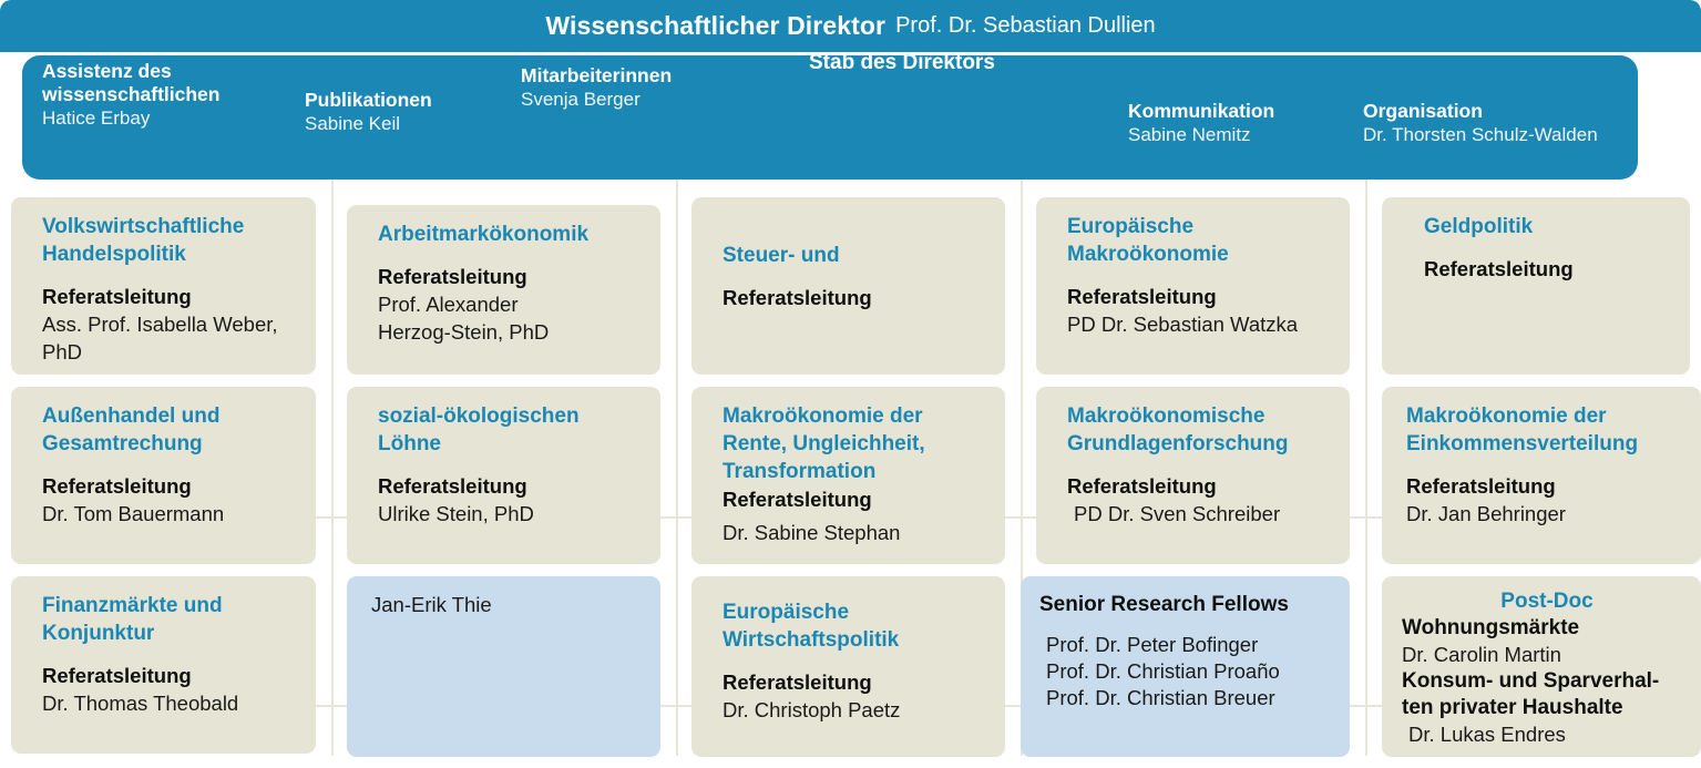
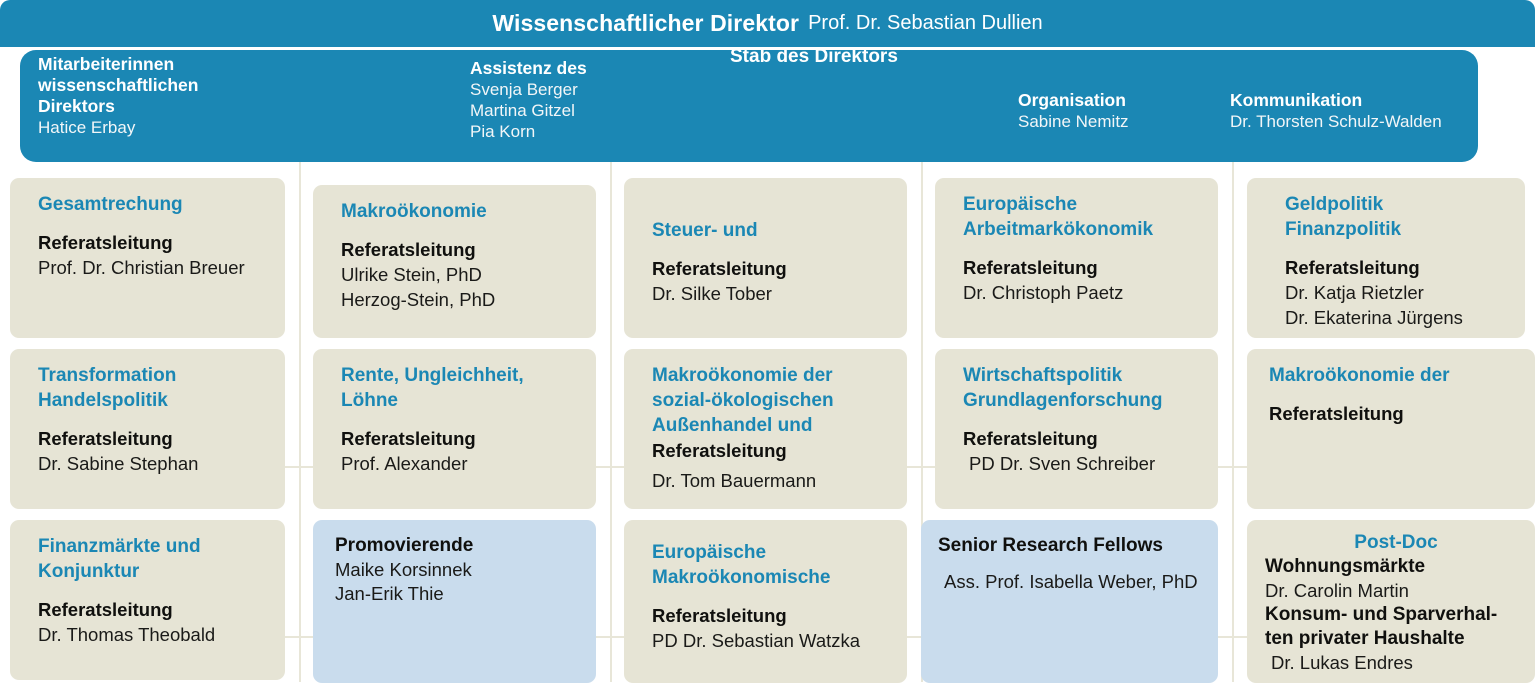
  Wissenschaftlicher Direktor
  Prof. Dr. Sebastian Dullien
- Assistenz des
+ Mitarbeiterinnen
  wissenschaftlichen
+ Direktors
  Hatice Erbay
- Publikationen
- Sabine Keil
- Mitarbeiterinnen
+ Assistenz des
  Svenja Berger
+ Martina Gitzel
+ Pia Korn
  Stab des Direktors
- Kommunikation
+ Organisation
  Sabine Nemitz
- Organisation
+ Kommunikation
  Dr. Thorsten Schulz-Walden
- Volkswirtschaftliche
- Handelspolitik
+ Gesamtrechung
  Referatsleitung
- Ass. Prof. Isabella Weber, PhD
+ Prof. Dr. Christian Breuer
- Außenhandel und
+ Transformation
- Gesamtrechung
+ Handelspolitik
  Referatsleitung
- Dr. Tom Bauermann
+ Dr. Sabine Stephan
  Finanzmärkte und
  Konjunktur
  Referatsleitung
  Dr. Thomas Theobald
- Arbeitmarkökonomik
+ Makroökonomie
  Referatsleitung
- Prof. Alexander
+ Ulrike Stein, PhD
  Herzog-Stein, PhD
- sozial-ökologischen
+ Rente, Ungleichheit,
  Löhne
  Referatsleitung
- Ulrike Stein, PhD
+ Prof. Alexander
+ Promovierende
+ Maike Korsinnek
  Jan-Erik Thie
  Steuer- und
  Referatsleitung
+ Dr. Silke Tober
  Makroökonomie der
- Rente, Ungleichheit,
+ sozial-ökologischen
- Transformation
+ Außenhandel und
  Referatsleitung
- Dr. Sabine Stephan
+ Dr. Tom Bauermann
  Europäische
- Wirtschaftspolitik
+ Makroökonomische
  Referatsleitung
- Dr. Christoph Paetz
+ PD Dr. Sebastian Watzka
  Europäische
- Makroökonomie
+ Arbeitmarkökonomik
  Referatsleitung
- PD Dr. Sebastian Watzka
+ Dr. Christoph Paetz
- Makroökonomische
+ Wirtschaftspolitik
  Grundlagenforschung
  Referatsleitung
  PD Dr. Sven Schreiber
  Senior Research Fellows
- Prof. Dr. Peter Bofinger
- Prof. Dr. Christian Proaño
- Prof. Dr. Christian Breuer
+ Ass. Prof. Isabella Weber, PhD
  Geldpolitik
+ Finanzpolitik
  Referatsleitung
+ Dr. Katja Rietzler
+ Dr. Ekaterina Jürgens
  Makroökonomie der
- Einkommensverteilung
  Referatsleitung
- Dr. Jan Behringer
  Post-Doc
  Wohnungsmärkte
  Dr. Carolin Martin
  Konsum- und Sparverhal-
  ten privater Haushalte
  Dr. Lukas Endres
